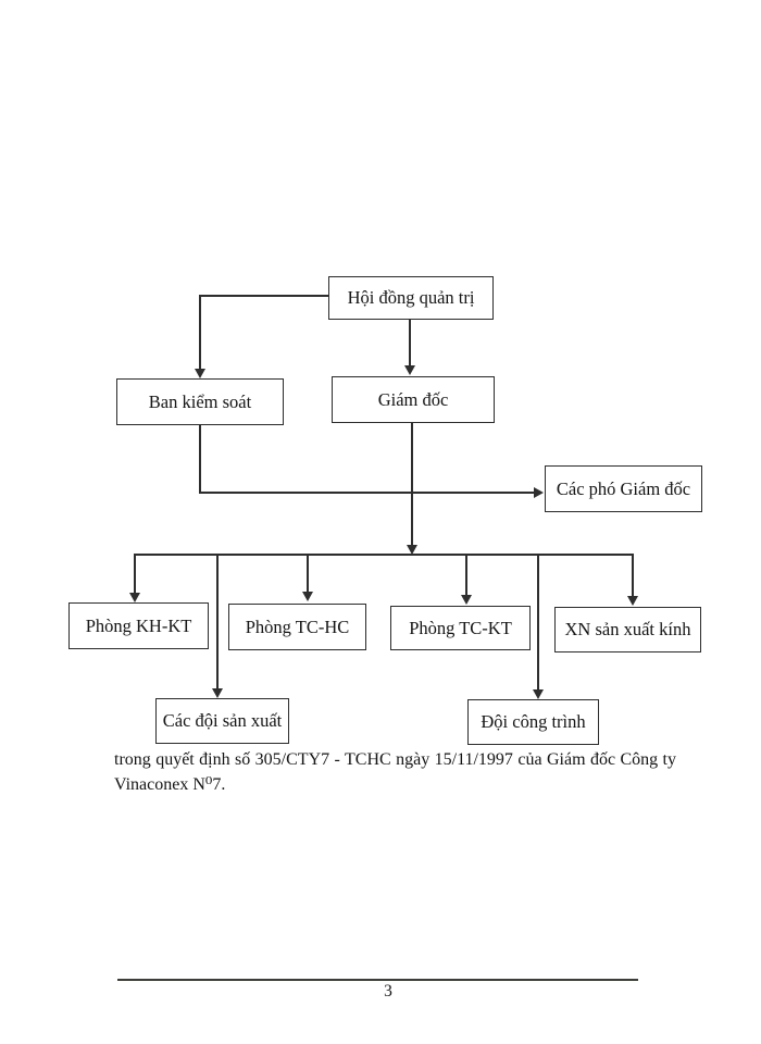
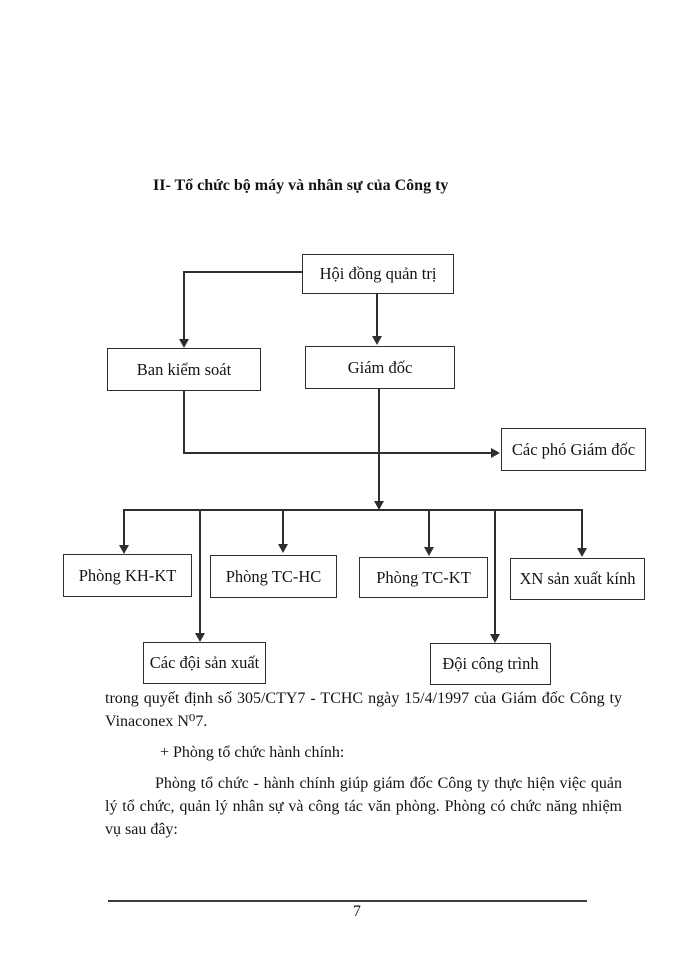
+ II- Tổ chức bộ máy và nhân sự của Công ty
  Hội đồng quản trị
  Ban kiểm soát
  Giám đốc
  Các phó Giám đốc
  Phòng KH-KT
  Phòng TC-HC
  Phòng TC-KT
  XN sản xuất kính
  Các đội sản xuất
  Đội công trình
- trong quyết định số 305/CTY7 - TCHC ngày 15/11/1997 của Giám đốc Công ty Vinaconex N⁰7.
+ trong quyết định số 305/CTY7 - TCHC ngày 15/4/1997 của Giám đốc Công ty Vinaconex N⁰7.
+ + Phòng tổ chức hành chính:
+ Phòng tổ chức - hành chính giúp giám đốc Công ty thực hiện việc quản lý tổ chức, quản lý nhân sự và công tác văn phòng. Phòng có chức năng nhiệm vụ sau đây:
- 3
+ 7
